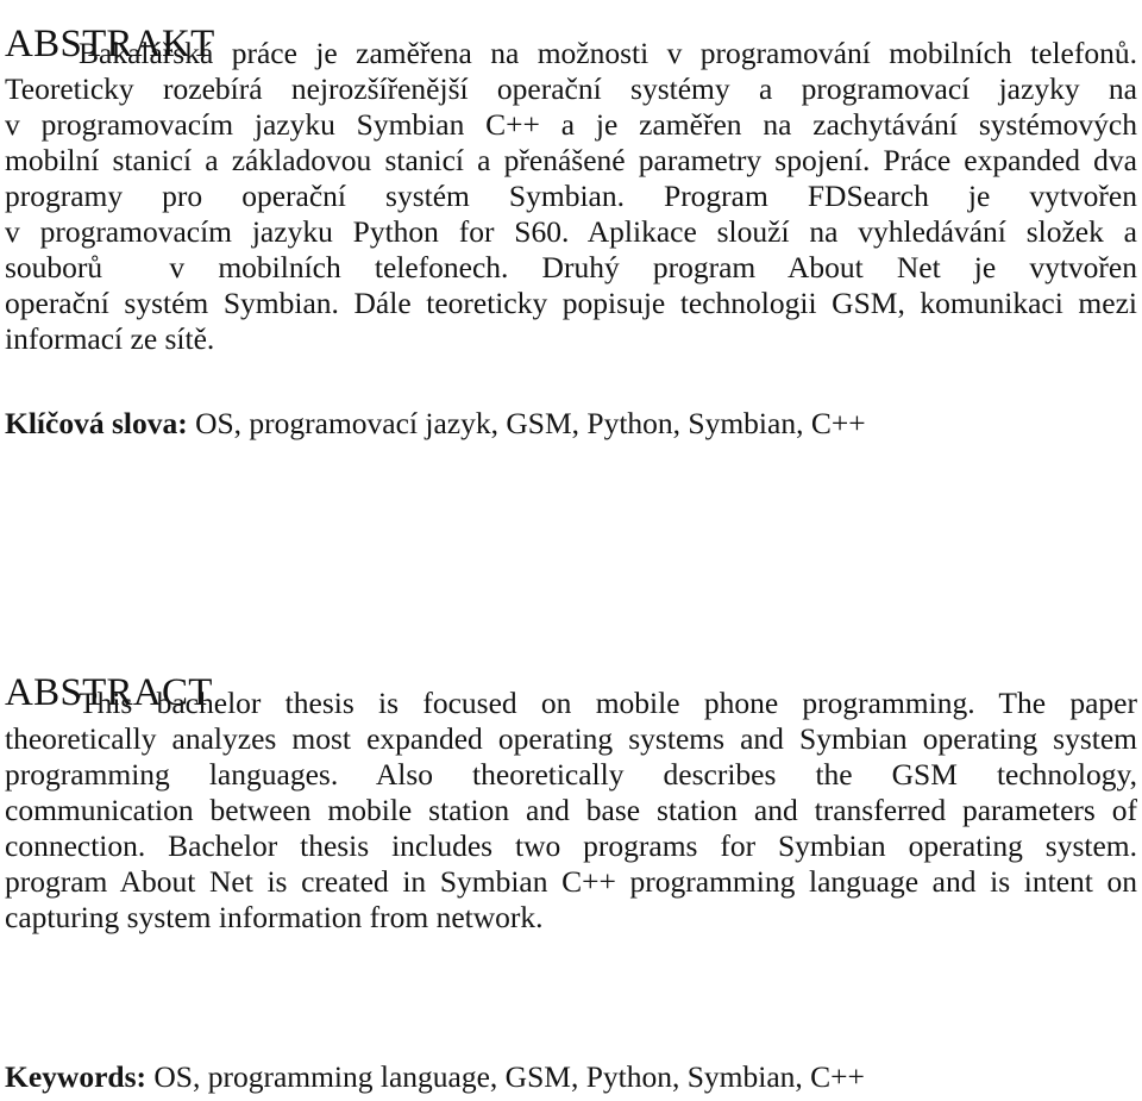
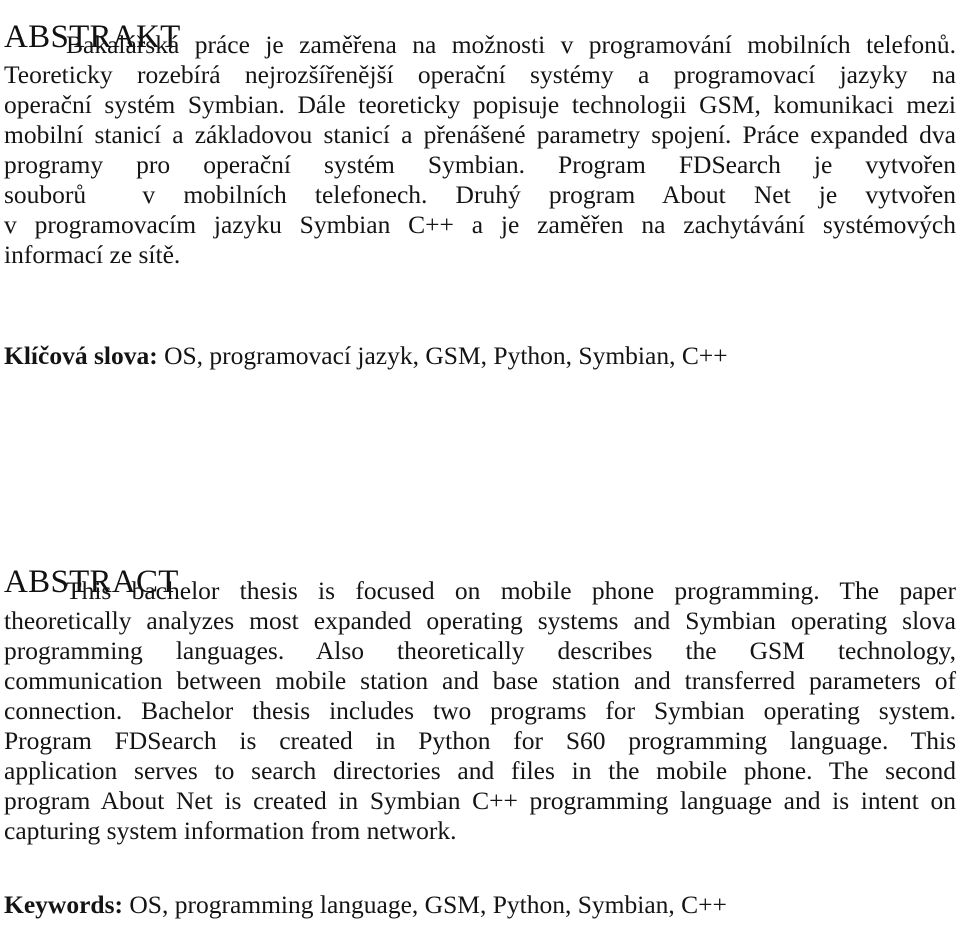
  ABSTRAKT
  Bakalářská práce je zaměřena na možnosti v programování mobilních telefonů.
  Teoreticky rozebírá nejrozšířenější operační systémy a programovací jazyky na
- v programovacím jazyku Symbian C++ a je zaměřen na zachytávání systémových
+ operační systém Symbian. Dále teoreticky popisuje technologii GSM, komunikaci mezi
  mobilní stanicí a základovou stanicí a přenášené parametry spojení. Práce expanded dva
  programy pro operační systém Symbian. Program FDSearch je vytvořen
- v programovacím jazyku Python for S60. Aplikace slouží na vyhledávání složek a
  souborů v mobilních telefonech. Druhý program About Net je vytvořen
- operační systém Symbian. Dále teoreticky popisuje technologii GSM, komunikaci mezi
+ v programovacím jazyku Symbian C++ a je zaměřen na zachytávání systémových
  informací ze sítě.
  Klíčová slova: OS, programovací jazyk, GSM, Python, Symbian, C++
  ABSTRACT
  This bachelor thesis is focused on mobile phone programming. The paper
- theoretically analyzes most expanded operating systems and Symbian operating system
+ theoretically analyzes most expanded operating systems and Symbian operating slova
  programming languages. Also theoretically describes the GSM technology,
  communication between mobile station and base station and transferred parameters of
  connection. Bachelor thesis includes two programs for Symbian operating system.
+ Program FDSearch is created in Python for S60 programming language. This
+ application serves to search directories and files in the mobile phone. The second
  program About Net is created in Symbian C++ programming language and is intent on
  capturing system information from network.
  Keywords: OS, programming language, GSM, Python, Symbian, C++
